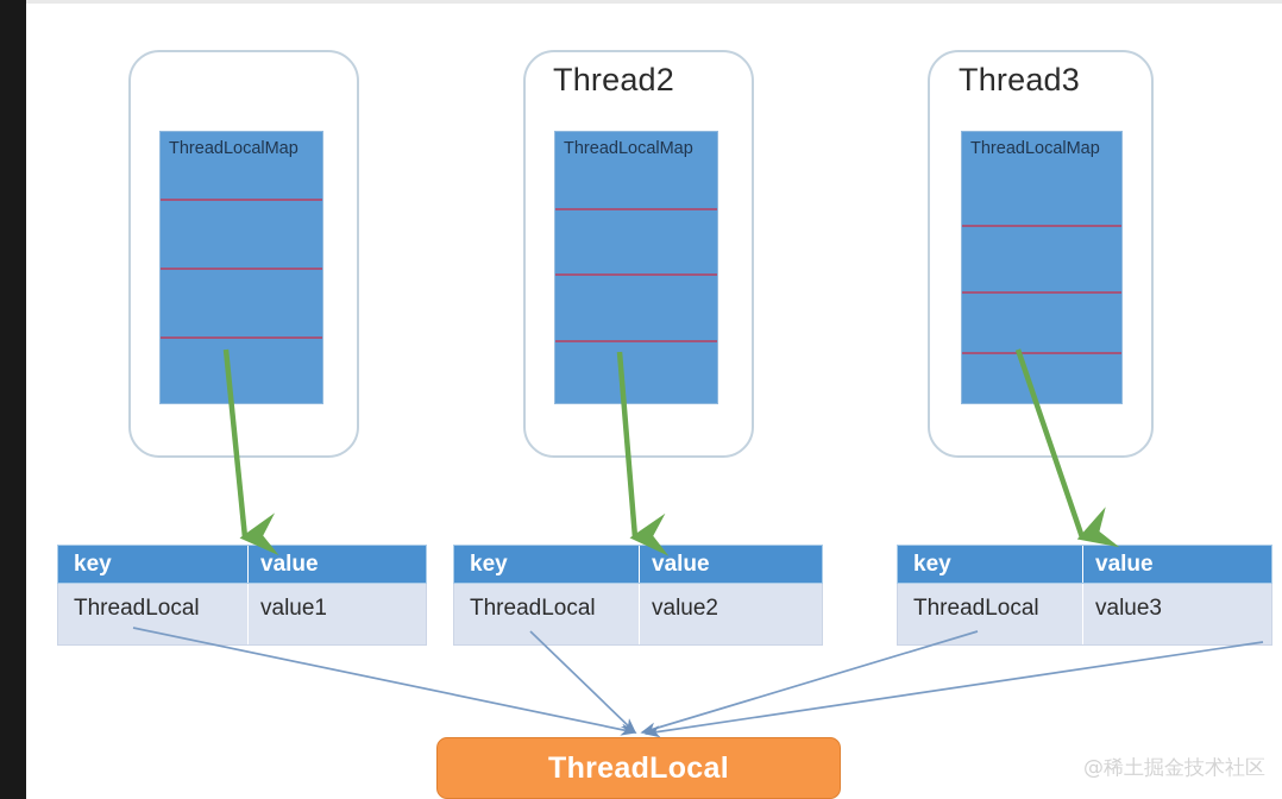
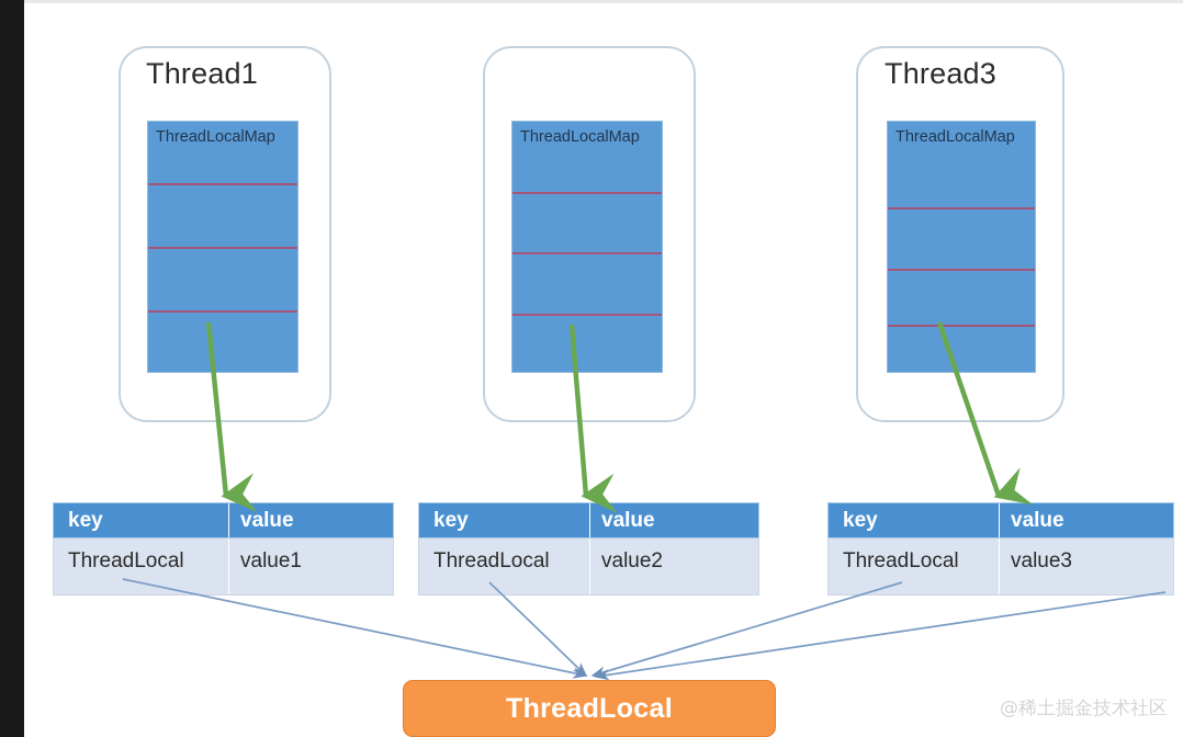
+ Thread1
  ThreadLocalMap
  key
  value
  ThreadLocal
  value1
- Thread2
  ThreadLocalMap
  key
  value
  ThreadLocal
  value2
  Thread3
  ThreadLocalMap
  key
  value
  ThreadLocal
  value3
  ThreadLocal
  @稀土掘金技术社区
